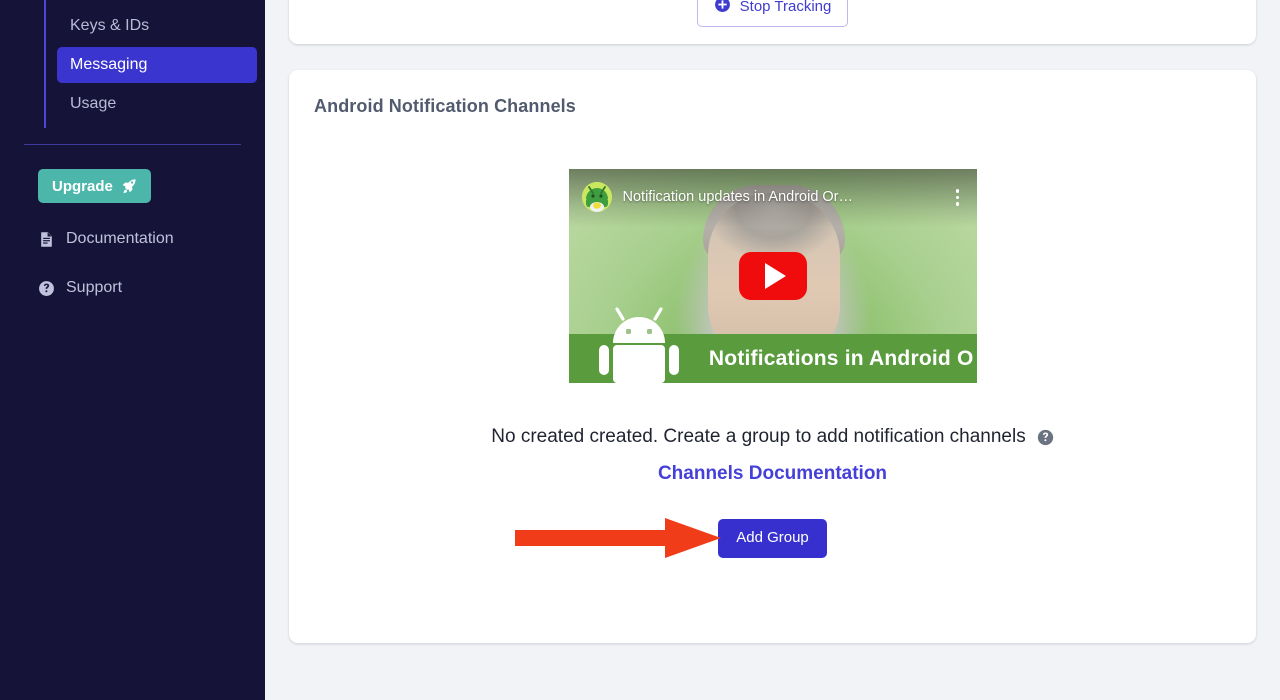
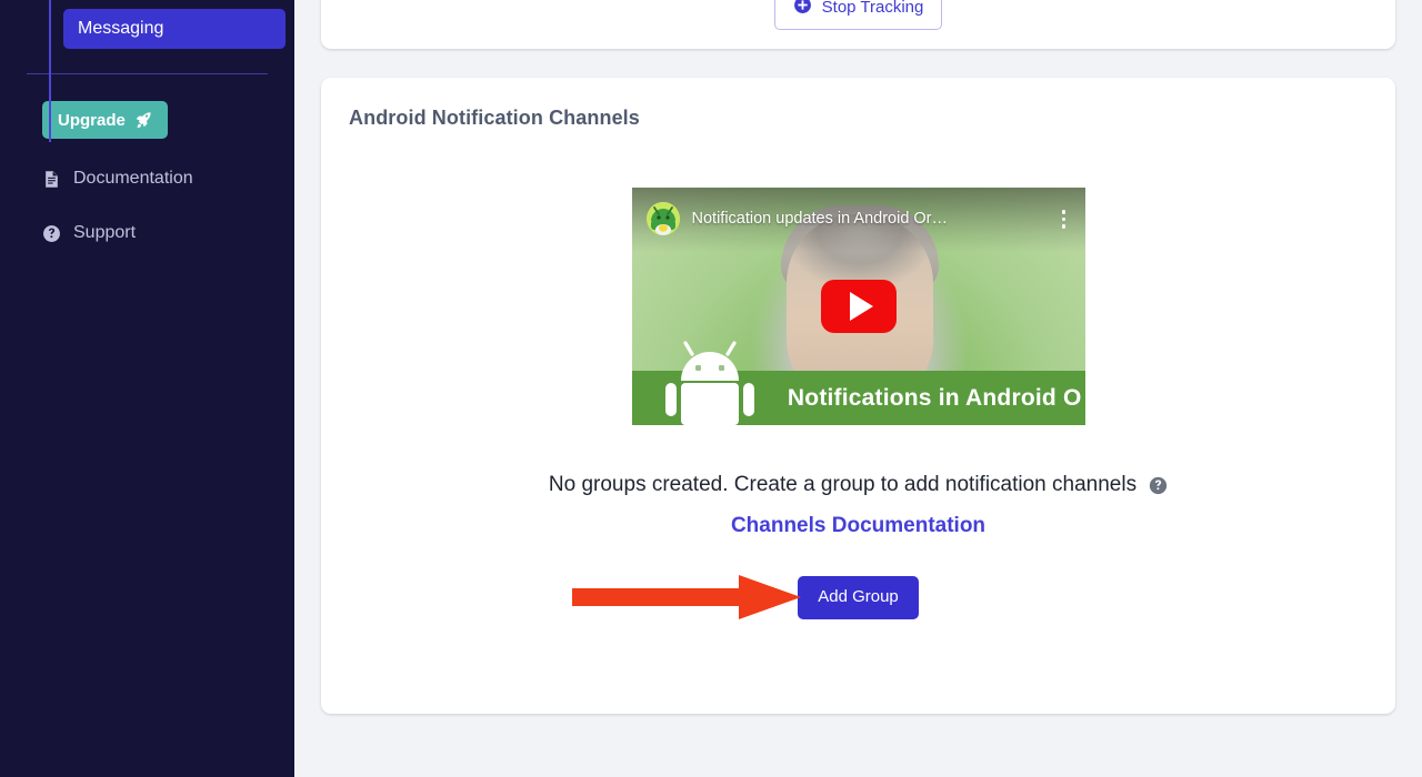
- Keys & IDs
  Messaging
- Usage
  Upgrade
  Documentation
  Support
  Stop Tracking
  Android Notification Channels
  Notifications in Android O
  Notification updates in Android Or…
- No created created. Create a group to add notification channels
+ No groups created. Create a group to add notification channels
  Channels Documentation
  Add Group
